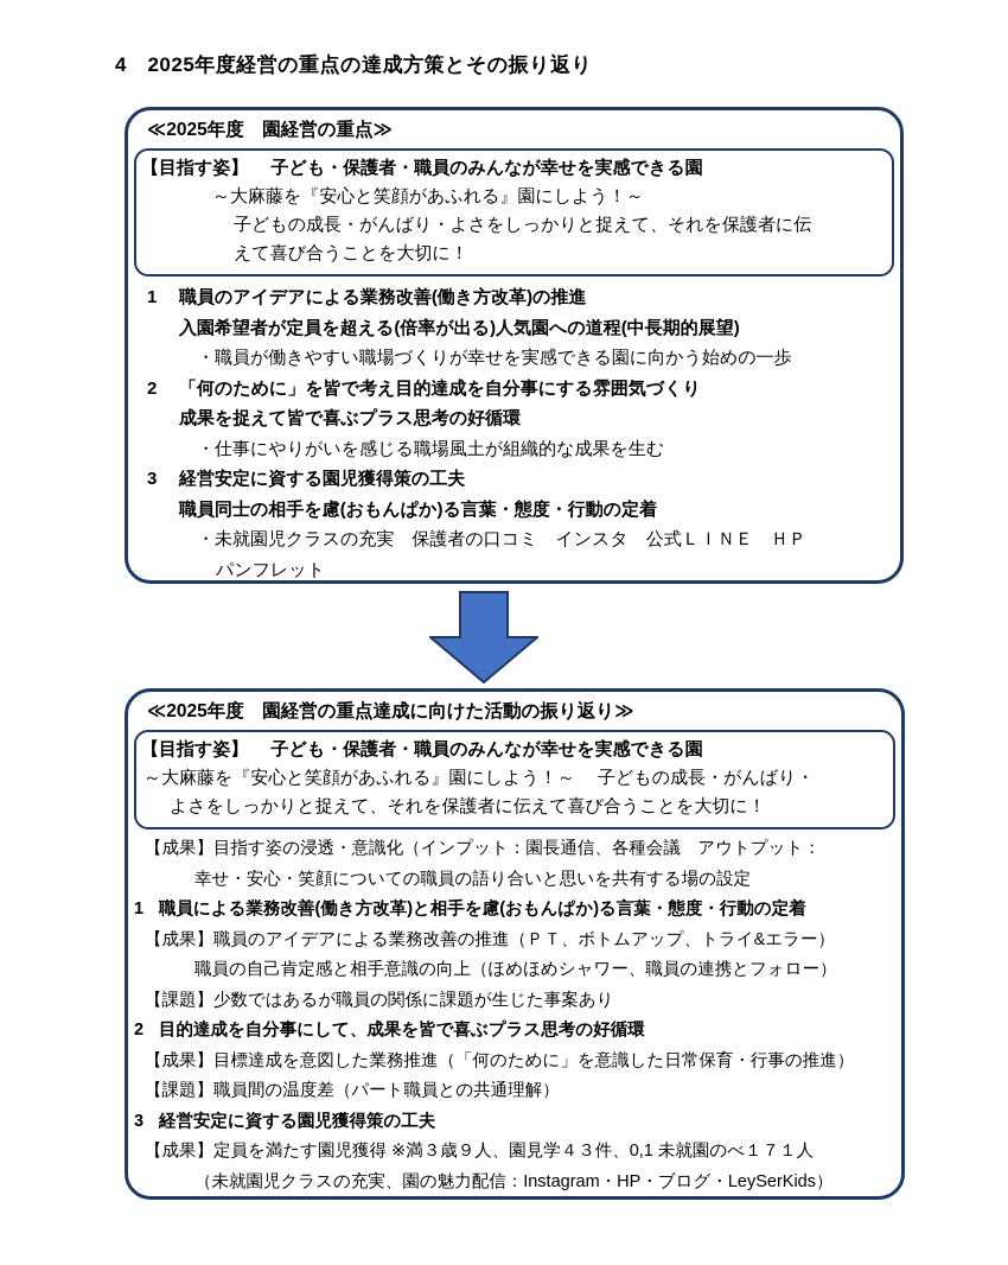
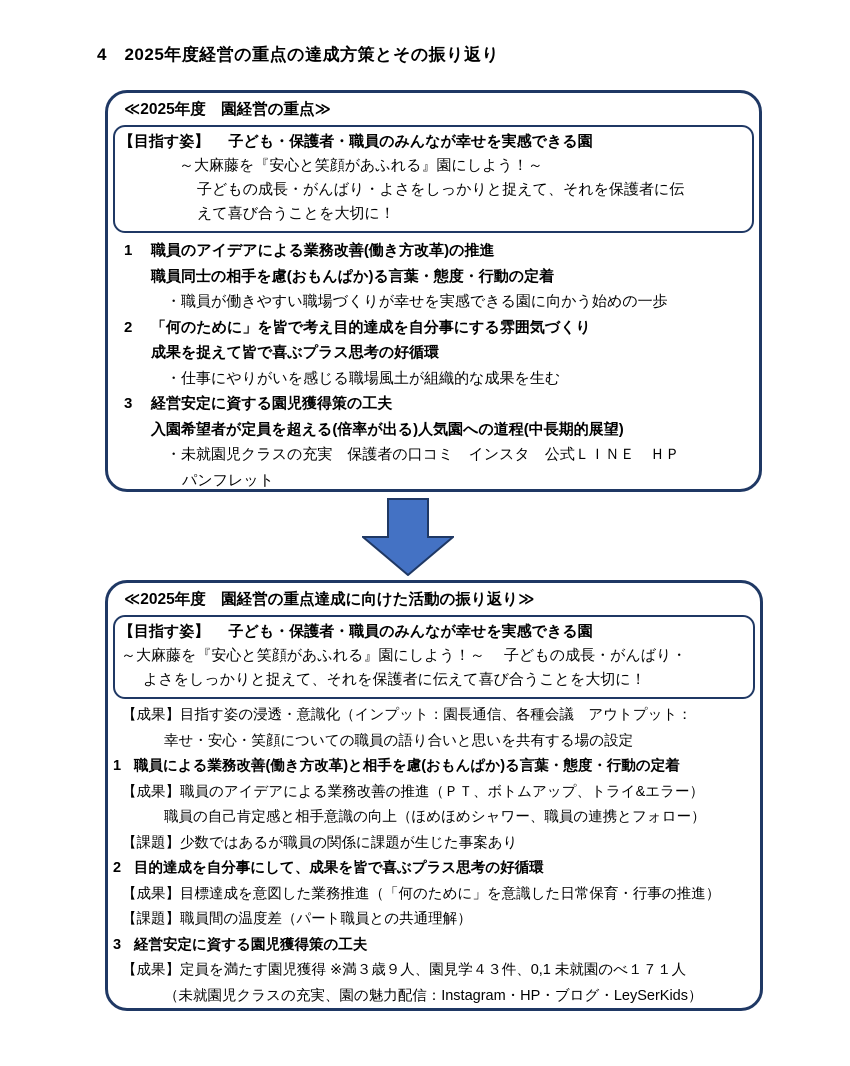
  4 2025年度経営の重点の達成方策とその振り返り
  ≪2025年度 園経営の重点≫
  【目指す姿】 子ども・保護者・職員のみんなが幸せを実感できる園
  ～大麻藤を『安心と笑顔があふれる』園にしよう！～
  子どもの成長・がんばり・よさをしっかりと捉えて、それを保護者に伝
  えて喜び合うことを大切に！
  1 職員のアイデアによる業務改善(働き方改革)の推進
- 入園希望者が定員を超える(倍率が出る)人気園への道程(中長期的展望)
+ 職員同士の相手を慮(おもんぱか)る言葉・態度・行動の定着
  ・職員が働きやすい職場づくりが幸せを実感できる園に向かう始めの一歩
  2 「何のために」を皆で考え目的達成を自分事にする雰囲気づくり
  成果を捉えて皆で喜ぶプラス思考の好循環
  ・仕事にやりがいを感じる職場風土が組織的な成果を生む
  3 経営安定に資する園児獲得策の工夫
- 職員同士の相手を慮(おもんぱか)る言葉・態度・行動の定着
+ 入園希望者が定員を超える(倍率が出る)人気園への道程(中長期的展望)
  ・未就園児クラスの充実 保護者の口コミ インスタ 公式ＬＩＮＥ ＨＰ
  パンフレット
  ≪2025年度 園経営の重点達成に向けた活動の振り返り≫
  【目指す姿】 子ども・保護者・職員のみんなが幸せを実感できる園
  ～大麻藤を『安心と笑顔があふれる』園にしよう！～ 子どもの成長・がんばり・
  よさをしっかりと捉えて、それを保護者に伝えて喜び合うことを大切に！
  【成果】目指す姿の浸透・意識化（インプット：園長通信、各種会議 アウトプット：
  幸せ・安心・笑顔についての職員の語り合いと思いを共有する場の設定
  1 職員による業務改善(働き方改革)と相手を慮(おもんぱか)る言葉・態度・行動の定着
  【成果】職員のアイデアによる業務改善の推進（ＰＴ、ボトムアップ、トライ&エラー）
  職員の自己肯定感と相手意識の向上（ほめほめシャワー、職員の連携とフォロー）
  【課題】少数ではあるが職員の関係に課題が生じた事案あり
  2 目的達成を自分事にして、成果を皆で喜ぶプラス思考の好循環
  【成果】目標達成を意図した業務推進（「何のために」を意識した日常保育・行事の推進）
  【課題】職員間の温度差（パート職員との共通理解）
  3 経営安定に資する園児獲得策の工夫
  【成果】定員を満たす園児獲得 ※満３歳９人、園見学４３件、0,1 未就園のべ１７１人
  （未就園児クラスの充実、園の魅力配信：Instagram・HP・ブログ・LeySerKids）
